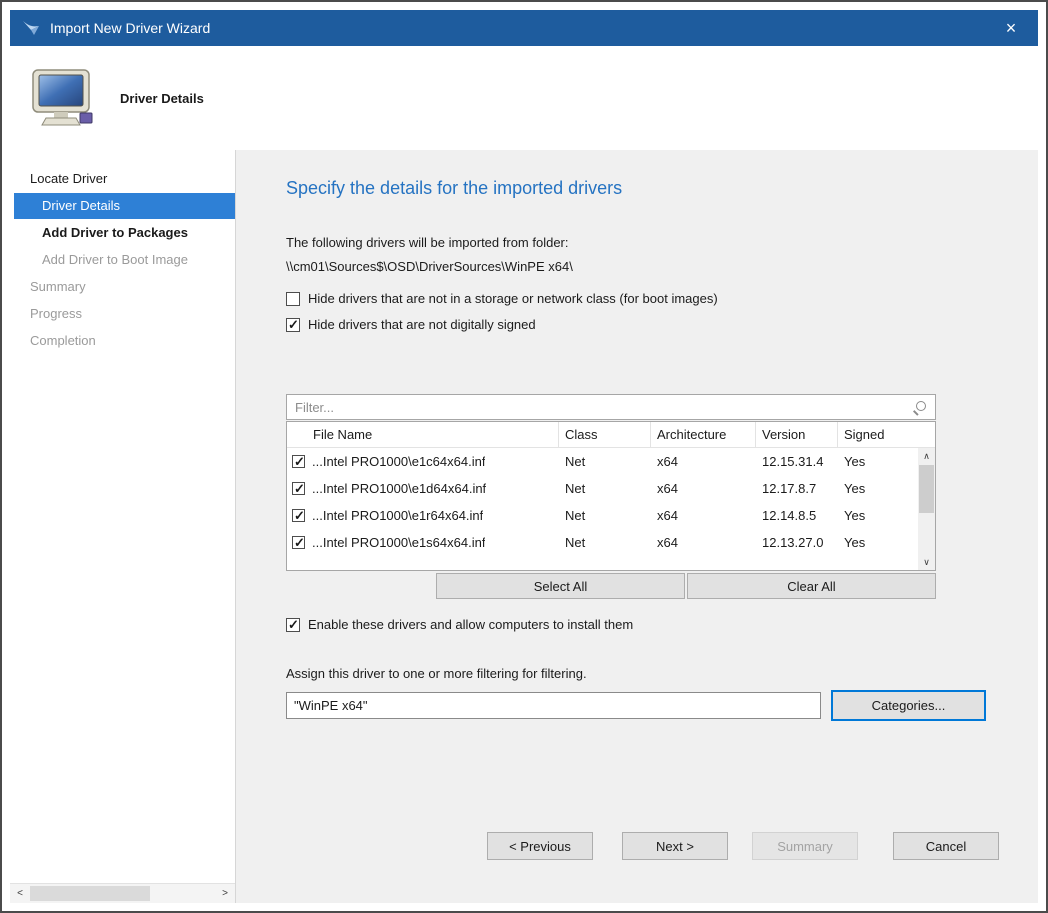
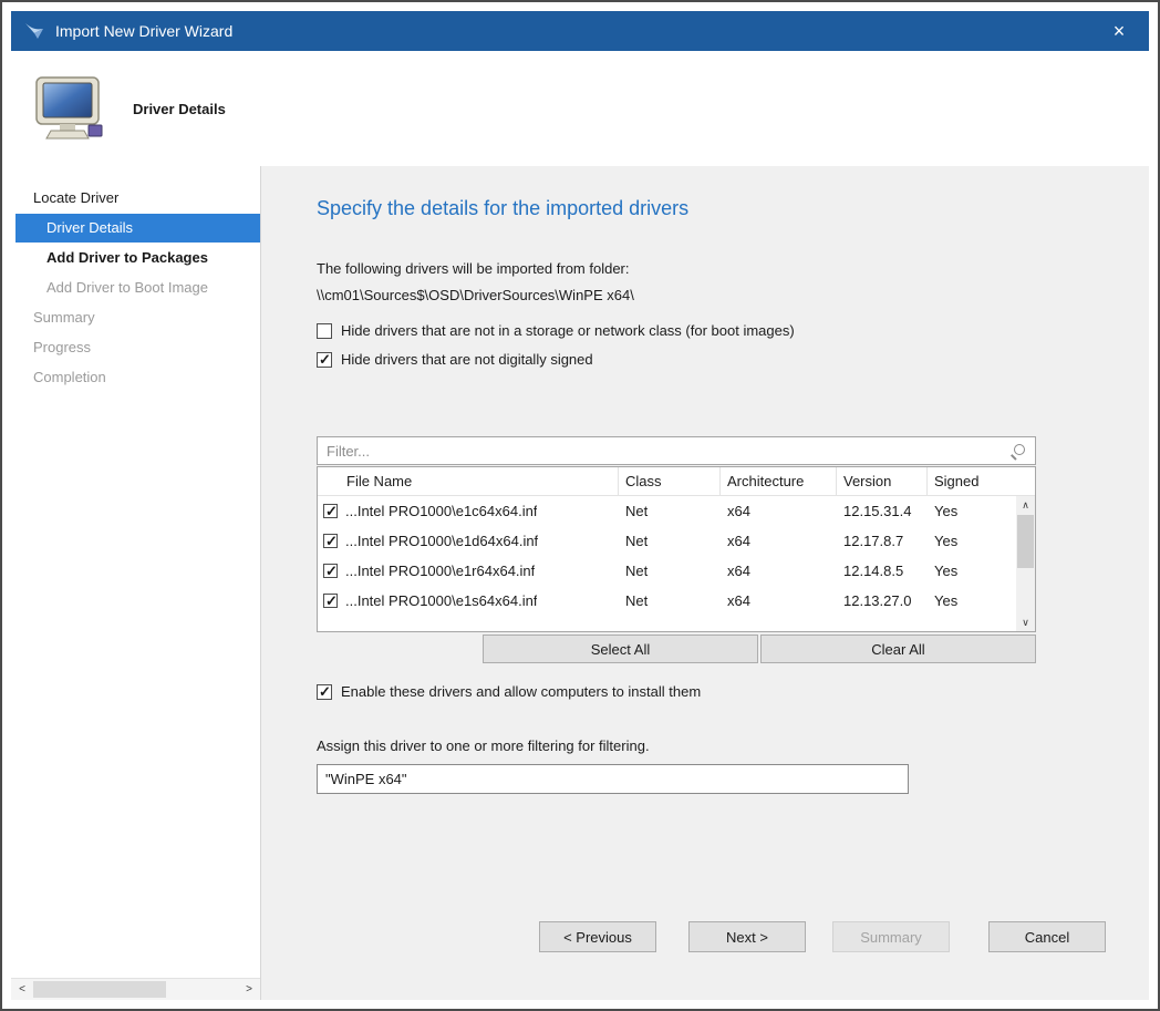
  Import New Driver Wizard
  ×
  Driver Details
  Locate Driver
  Driver Details
  Add Driver to Packages
  Add Driver to Boot Image
  Summary
  Progress
  Completion
  <
  >
  Specify the details for the imported drivers
  The following drivers will be imported from folder:
  \\cm01\Sources$\OSD\DriverSources\WinPE x64\
  Hide drivers that are not in a storage or network class (for boot images)
  Hide drivers that are not digitally signed
  Filter...
  File Name
  Class
  Architecture
  Version
  Signed
  ...Intel PRO1000\e1c64x64.inf
  Net
  x64
  12.15.31.4
  Yes
  ...Intel PRO1000\e1d64x64.inf
  Net
  x64
  12.17.8.7
  Yes
  ...Intel PRO1000\e1r64x64.inf
  Net
  x64
  12.14.8.5
  Yes
  ...Intel PRO1000\e1s64x64.inf
  Net
  x64
  12.13.27.0
  Yes
  ∧
  ∨
  Select All
  Clear All
  Enable these drivers and allow computers to install them
  Assign this driver to one or more filtering for filtering.
  "WinPE x64"
- Categories...
  < Previous
  Next >
  Summary
  Cancel
